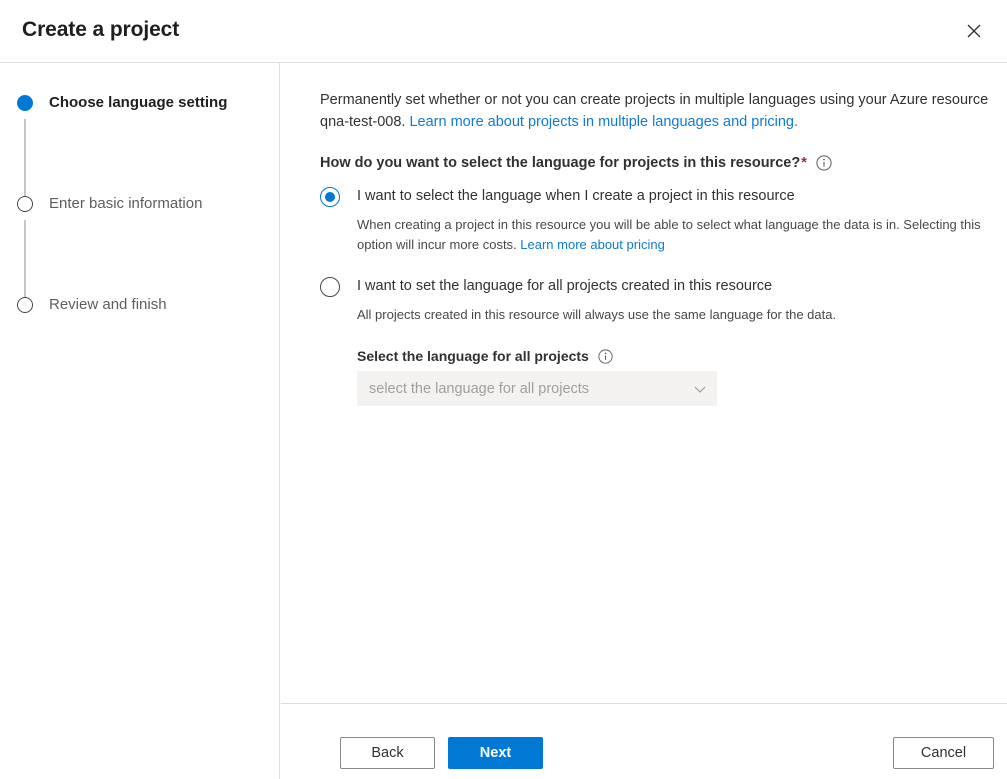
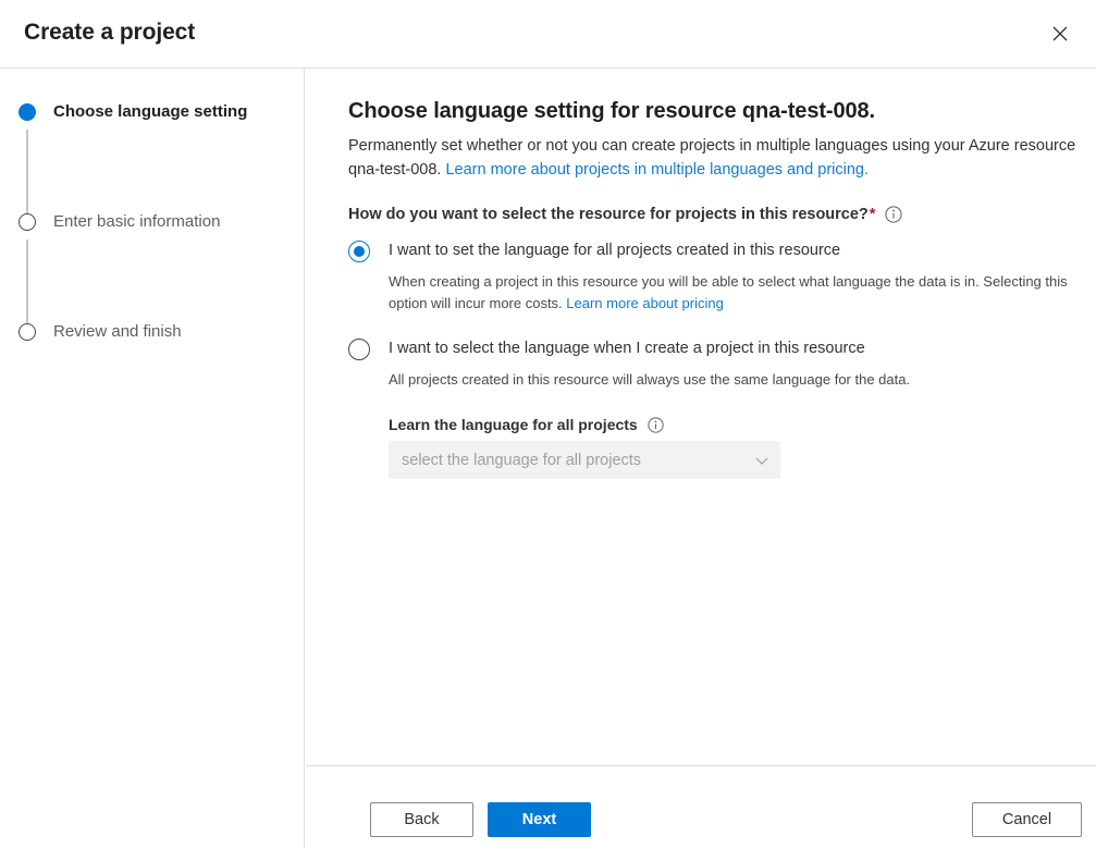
  Create a project
  Choose language setting
  Enter basic information
  Review and finish
+ Choose language setting for resource qna-test-008.
  Permanently set whether or not you can create projects in multiple languages using your Azure resource qna-test-008. Learn more about projects in multiple languages and pricing.
- How do you want to select the language for projects in this resource?
+ How do you want to select the resource for projects in this resource?
  *
- I want to select the language when I create a project in this resource
+ I want to set the language for all projects created in this resource
  When creating a project in this resource you will be able to select what language the data is in. Selecting this option will incur more costs. Learn more about pricing
- I want to set the language for all projects created in this resource
+ I want to select the language when I create a project in this resource
  All projects created in this resource will always use the same language for the data.
- Select the language for all projects
+ Learn the language for all projects
  select the language for all projects
  Back
  Next
  Cancel
